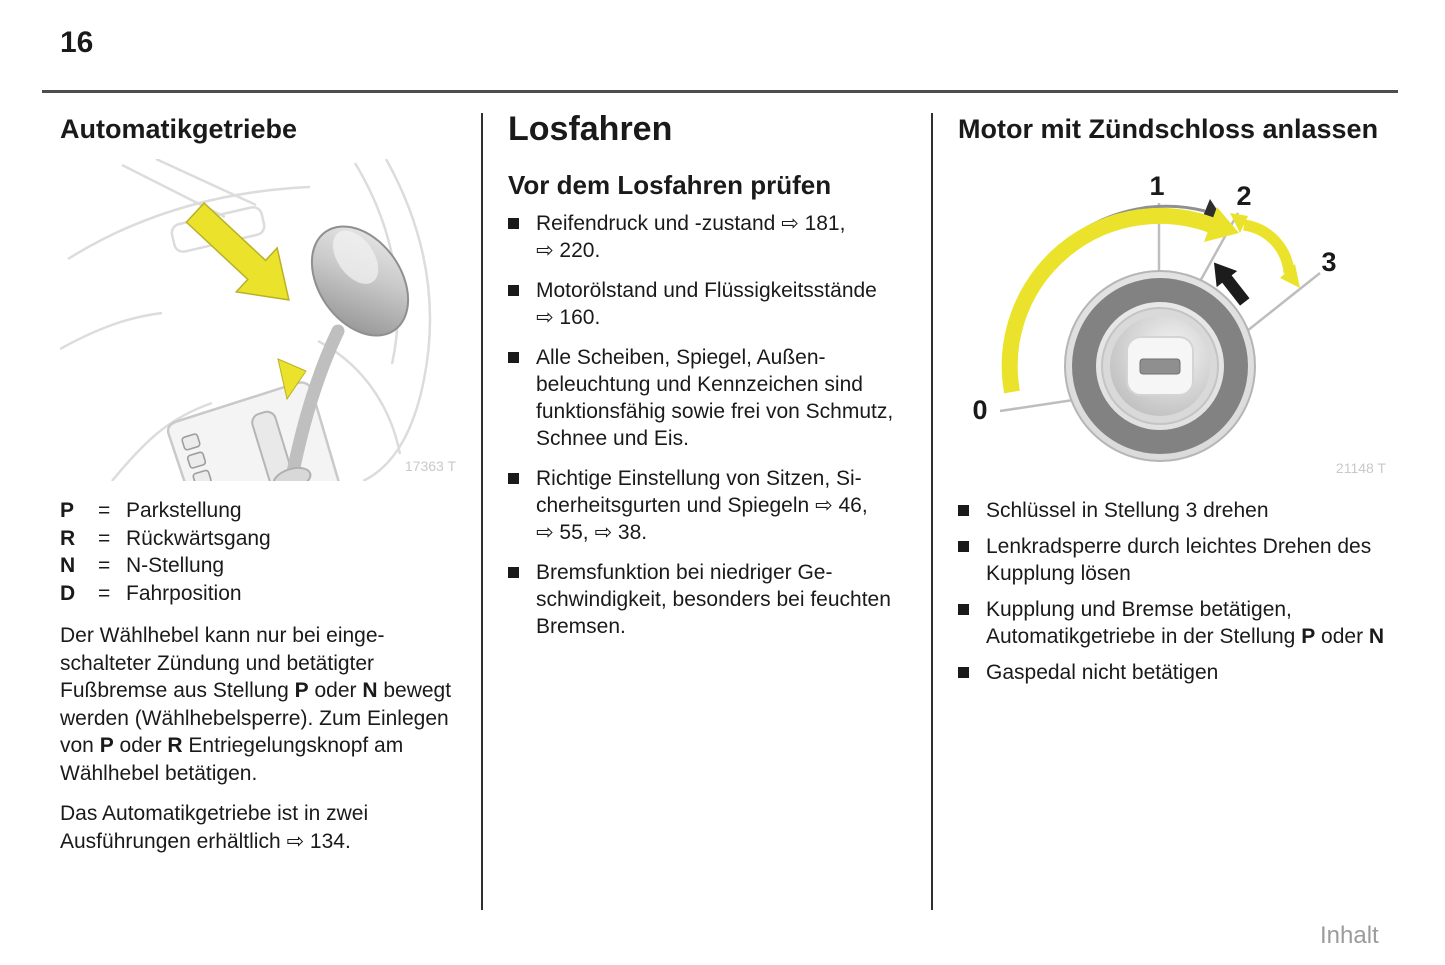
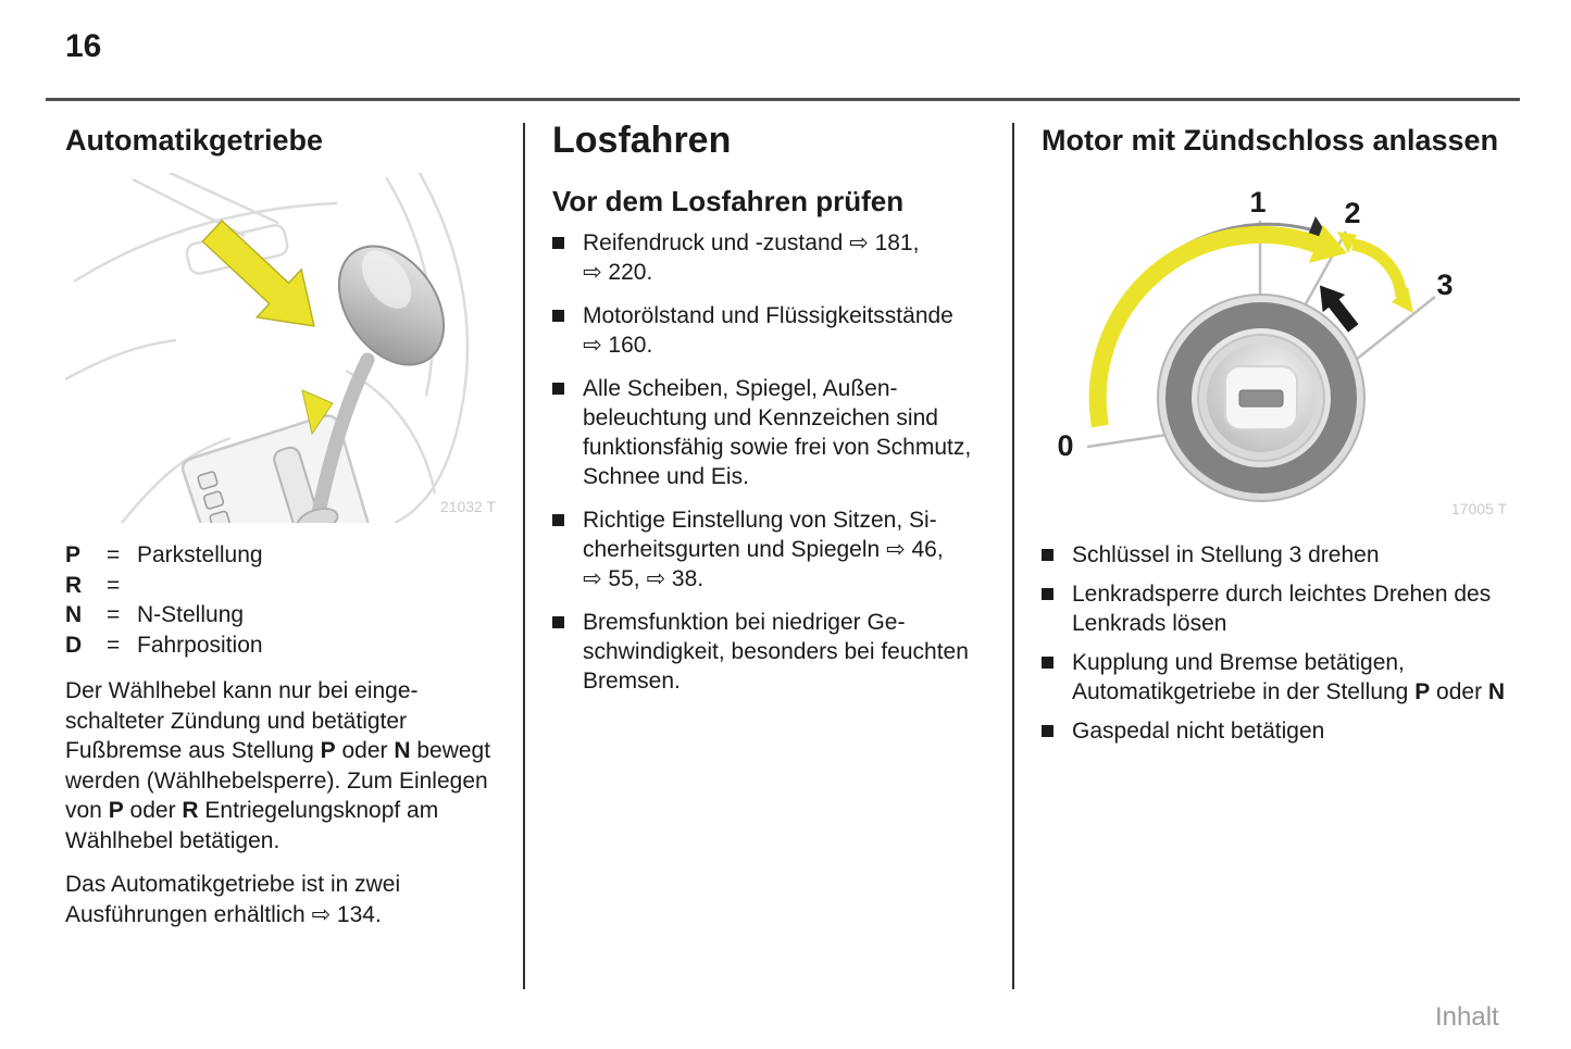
  16
  Automatikgetriebe
- 17363 T
+ 21032 T
  P
  =
  Parkstellung
  R
  =
- Rückwärtsgang
  N
  =
  N-Stellung
  D
  =
  Fahrposition
  Der Wählhebel kann nur bei einge­schalteter Zündung und betätigter Fußbremse aus Stellung P oder N be­wegt werden (Wählhebelsperre). Zum Einlegen von P oder R Entriege­lungsknopf am Wählhebel betätigen.
  Das Automatikgetriebe ist in zwei Ausführungen erhältlich ⇨ 134.
  Losfahren
  Vor dem Losfahren prüfen
  Reifendruck und -zustand ⇨ 181, ⇨ 220.
  Motorölstand und Flüssigkeits­stände ⇨ 160.
  Alle Scheiben, Spiegel, Außen­eleuchtung und Kennzeichen sind funktionsfähig sowie frei von Schmutz, Schnee und Eis.
  Richtige Einstellung von Sitzen, Si­herheitsgurten und Spiegeln ⇨ 46, ⇨ 55, ⇨ 38.
  Bremsfunktion bei niedriger Ge­chwindigkeit, besonders bei feuchten Bremsen.
  Motor mit Zündschloss anlassen
  0
  1
  2
  3
- 21148 T
+ 17005 T
  Schlüssel in Stellung 3 drehen
- Lenkradsperre durch leichtes Dre­hen des Kupplung lösen
+ Lenkradsperre durch leichtes Dre­hen des Lenkrads lösen
  Kupplung und Bremse betätigen, Automatikgetriebe in der Stellung P oder N
  Gaspedal nicht betätigen
  Inhalt
